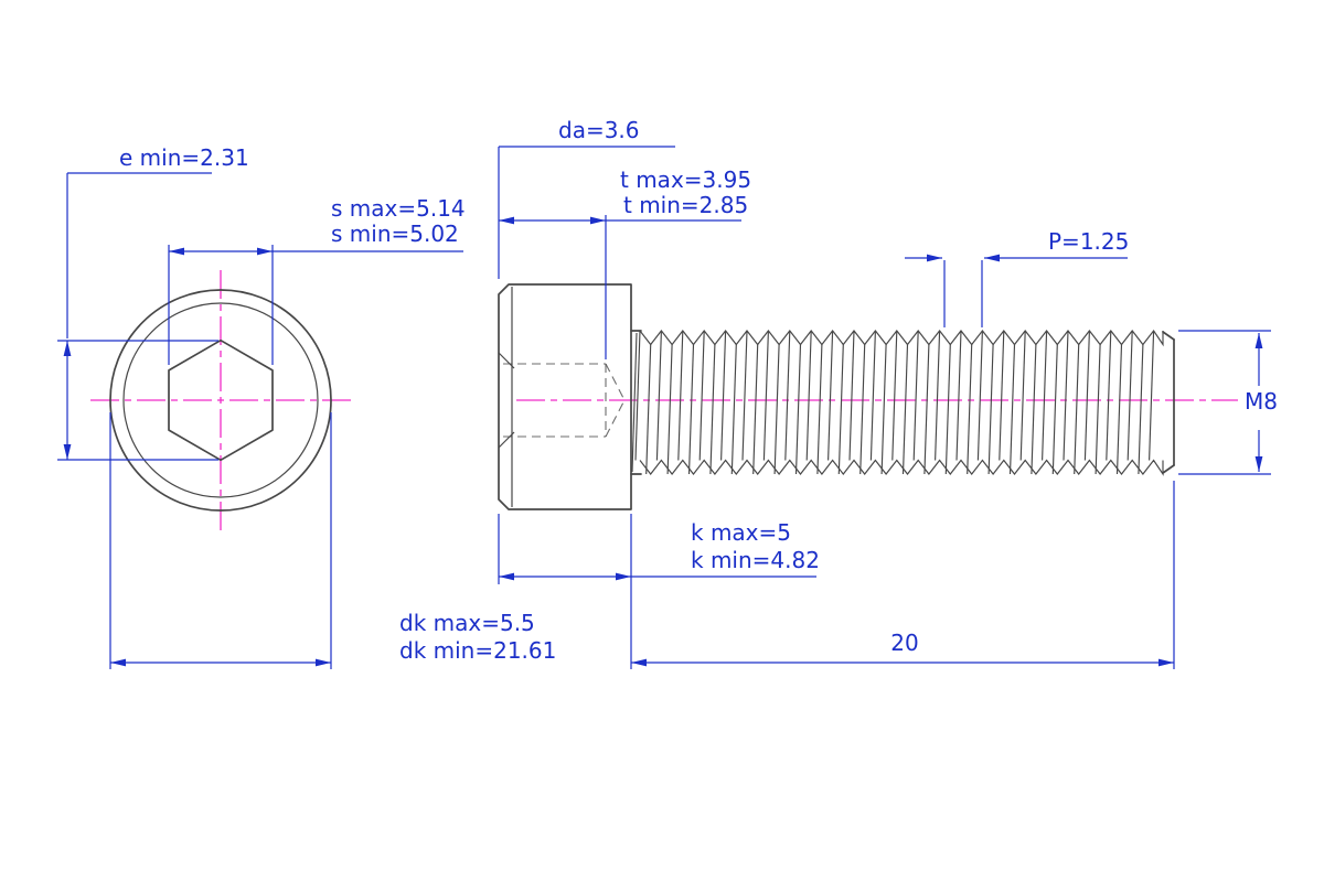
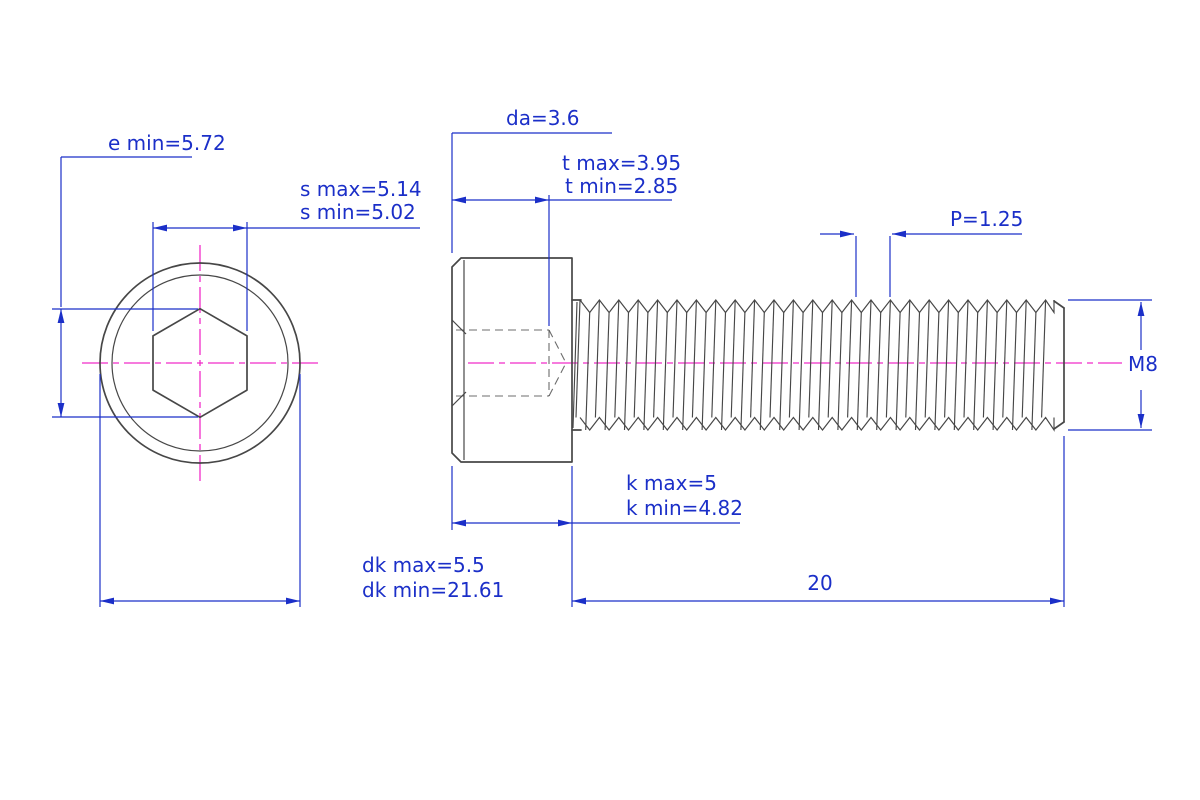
- e min=2.31
+ e min=5.72
  s max=5.14
  s min=5.02
  dk max=5.5
  dk min=21.61
  da=3.6
  t max=3.95
  t min=2.85
  P=1.25
  M8
  k max=5
  k min=4.82
  20
